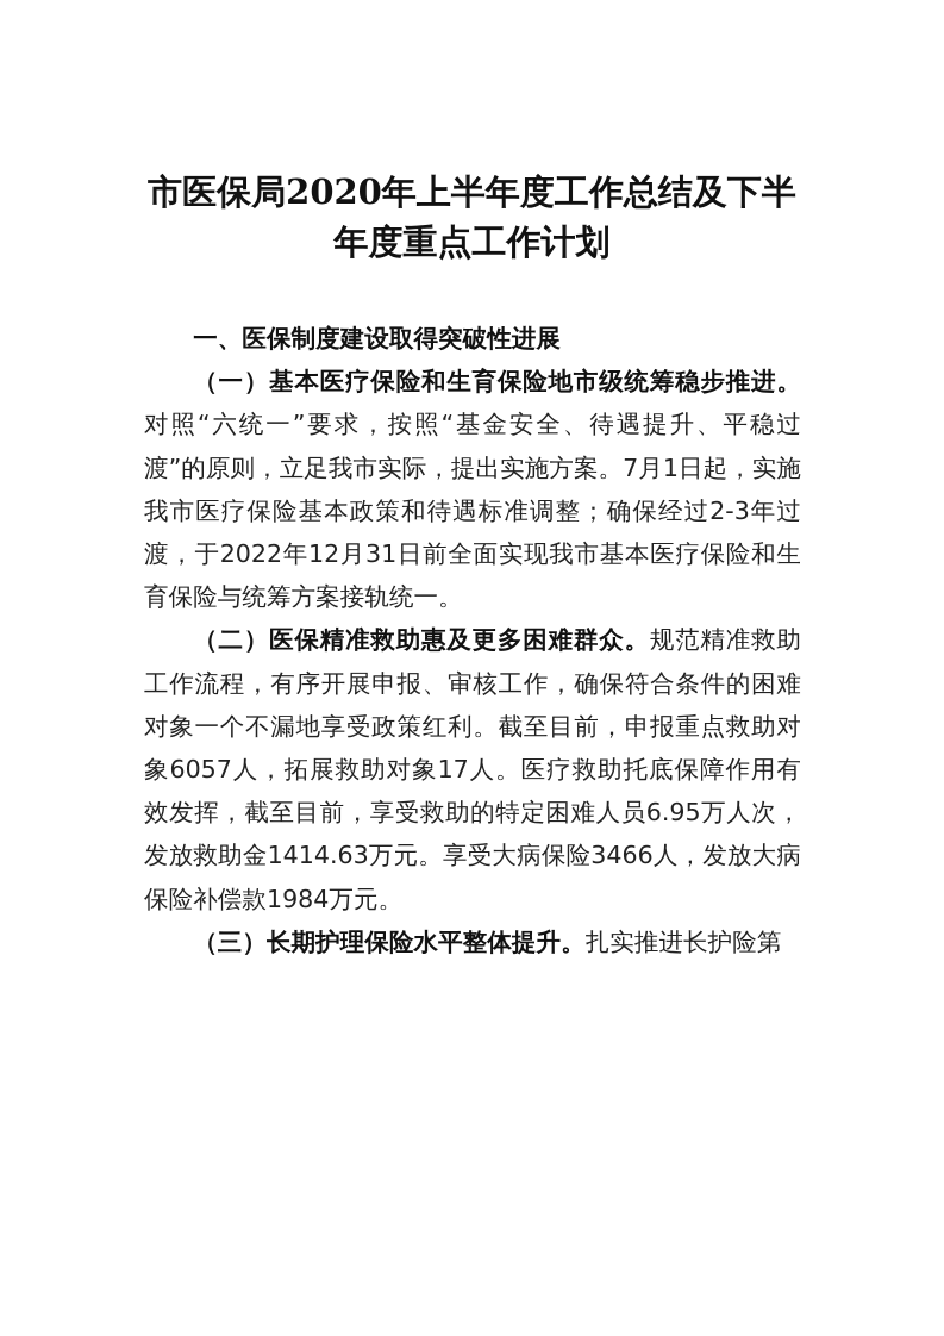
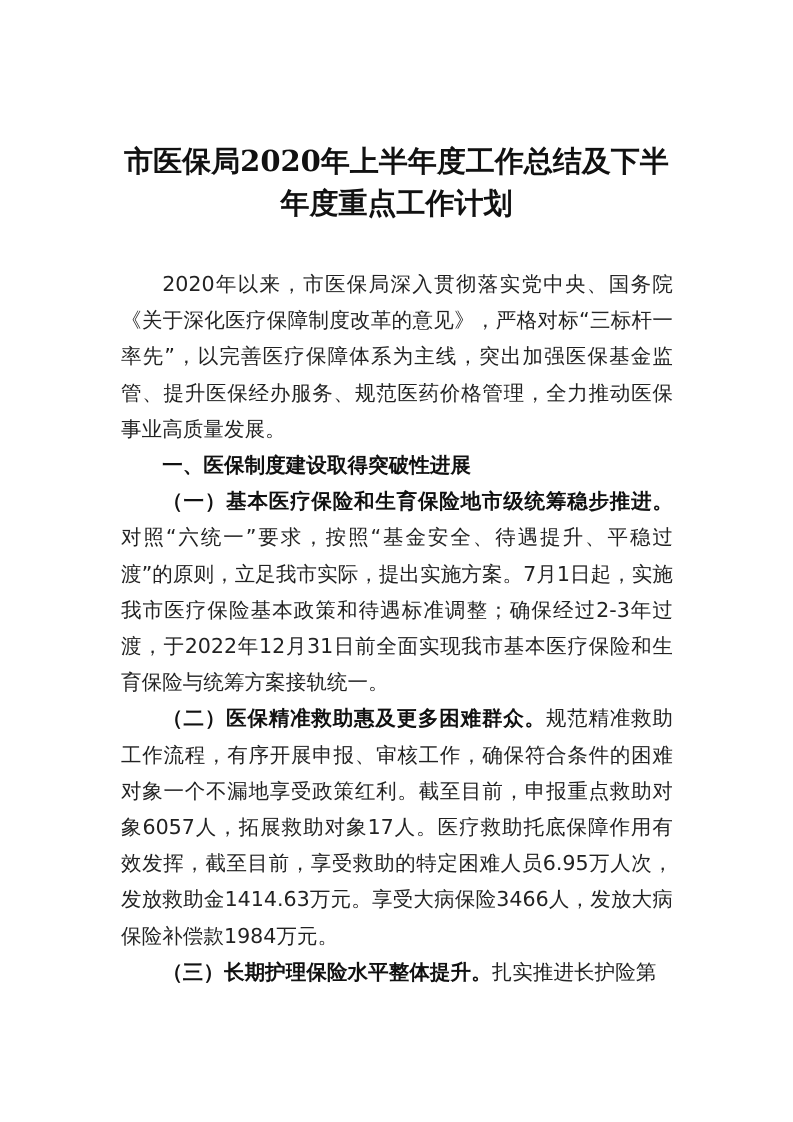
  市医保局2020年上半年度工作总结及下半
  年度重点工作计划
+ 2020年以来，市医保局深入贯彻落实党中央、国务院《关于深化医疗保障制度改革的意见》，严格对标“三标杆一率先”，以完善医疗保障体系为主线，突出加强医保基金监管、提升医保经办服务、规范医药价格管理，全力推动医保事业高质量发展。
  一、医保制度建设取得突破性进展
  （一）基本医疗保险和生育保险地市级统筹稳步推进。对照“六统一”要求，按照“基金安全、待遇提升、平稳过渡”的原则，立足我市实际，提出实施方案。7月1日起，实施我市医疗保险基本政策和待遇标准调整；确保经过2-3年过渡，于2022年12月31日前全面实现我市基本医疗保险和生育保险与统筹方案接轨统一。
  （二）医保精准救助惠及更多困难群众。规范精准救助工作流程，有序开展申报、审核工作，确保符合条件的困难对象一个不漏地享受政策红利。截至目前，申报重点救助对象6057人，拓展救助对象17人。医疗救助托底保障作用有效发挥，截至目前，享受救助的特定困难人员6.95万人次，发放救助金1414.63万元。享受大病保险3466人，发放大病保险补偿款1984万元。
  （三）长期护理保险水平整体提升。扎实推进长护险第
